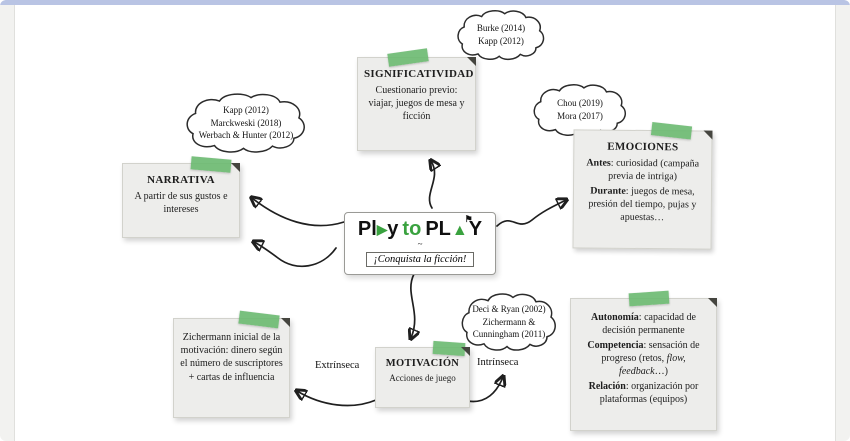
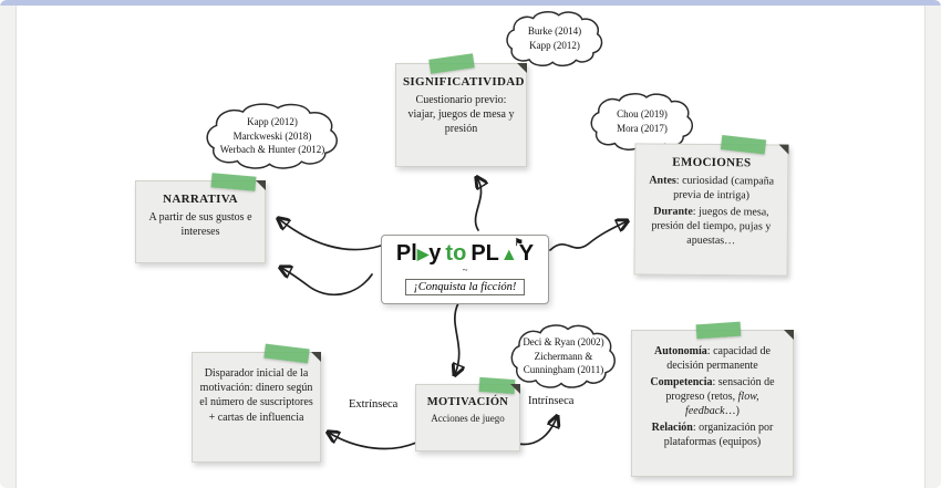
  Kapp (2012)
  Marckweski (2018)
  Werbach & Hunter (2012)
  Burke (2014)
  Kapp (2012)
  Chou (2019)
  Mora (2017)
  Deci & Ryan (2002)
  Zichermann &
  Cunningham (2011)
  SIGNIFICATIVIDAD
- Cuestionario previo: viajar, juegos de mesa y ficción
+ Cuestionario previo: viajar, juegos de mesa y presión
  NARRATIVA
  A partir de sus gustos e intereses
  EMOCIONES
  Antes: curiosidad (campaña previa de intriga)
  Durante: juegos de mesa, presión del tiempo, pujas y apuestas…
  MOTIVACIÓN
  Acciones de juego
- Zichermann inicial de la motivación: dinero según el número de suscriptores + cartas de influencia
+ Disparador inicial de la motivación: dinero según el número de suscriptores + cartas de influencia
  Autonomía: capacidad de decisión permanente
  Competencia: sensación de progreso (retos, flow, feedback…)
  Relación: organización por plataformas (equipos)
  Pl▶y to PL▲
  ⚑
  Y
  ~
  ¡Conquista la ficción!
  Extrínseca
  Intrínseca
